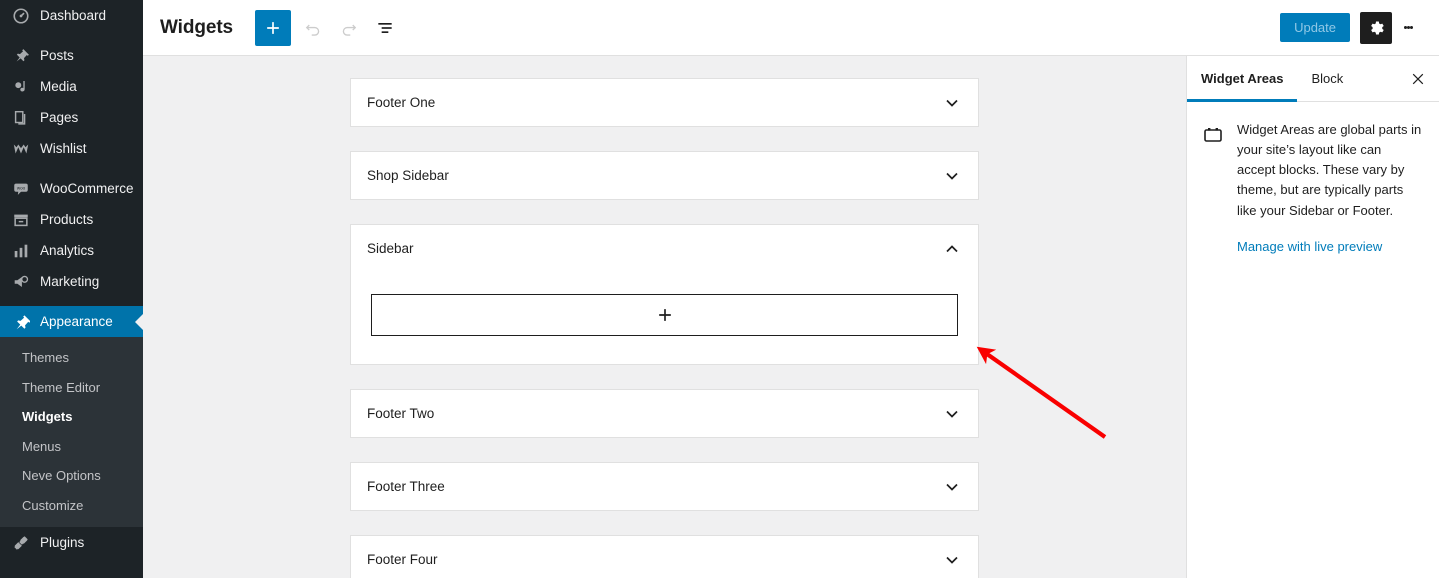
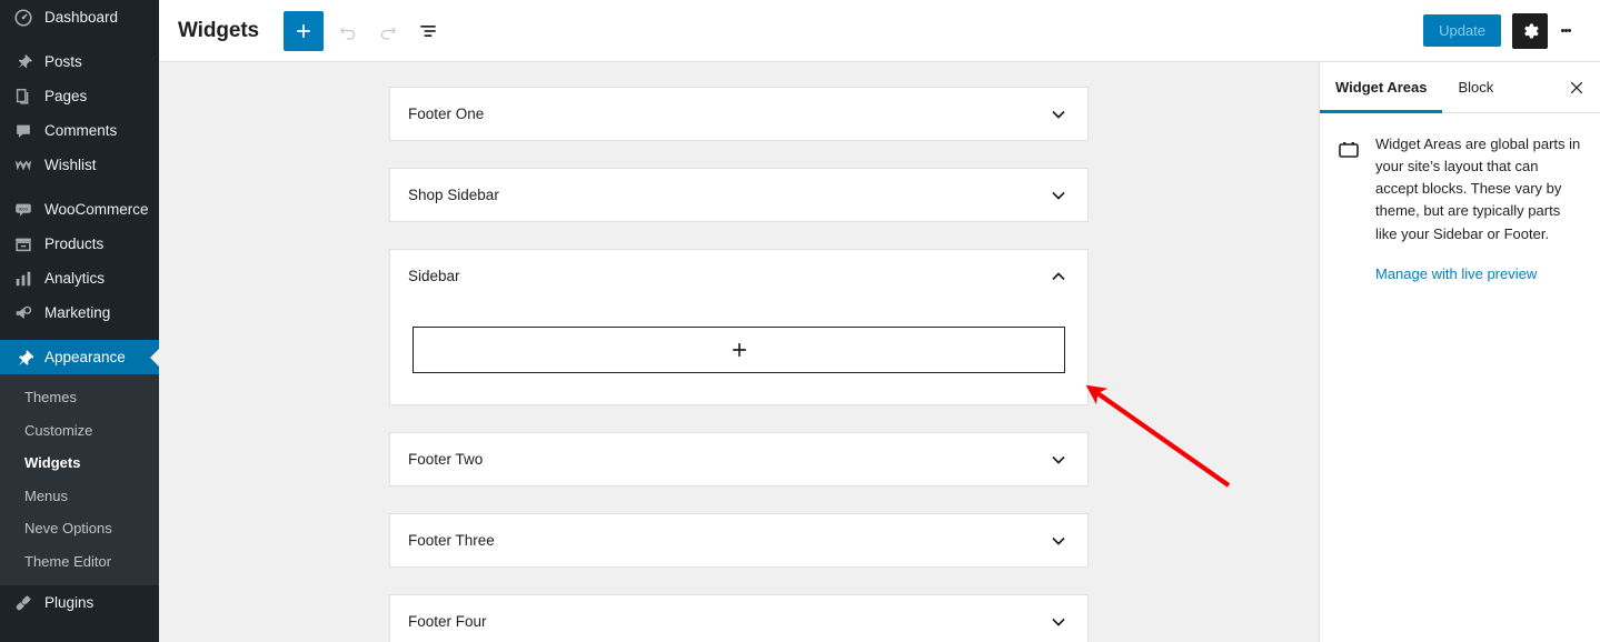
  Dashboard
  Posts
- Media
  Pages
+ Comments
  Wishlist
  WooCommerce
  Products
  Analytics
  Marketing
  Appearance
  Themes
- Theme Editor
+ Customize
  Widgets
  Menus
  Neve Options
- Customize
+ Theme Editor
  Plugins
  Widgets
  Update
  Footer One
  Shop Sidebar
  Sidebar
  Footer Two
  Footer Three
  Footer Four
  Widget Areas
  Block
- Widget Areas are global parts in your site’s layout like can accept blocks. These vary by theme, but are typically parts like your Sidebar or Footer.
+ Widget Areas are global parts in your site’s layout that can accept blocks. These vary by theme, but are typically parts like your Sidebar or Footer.
  Manage with live preview
